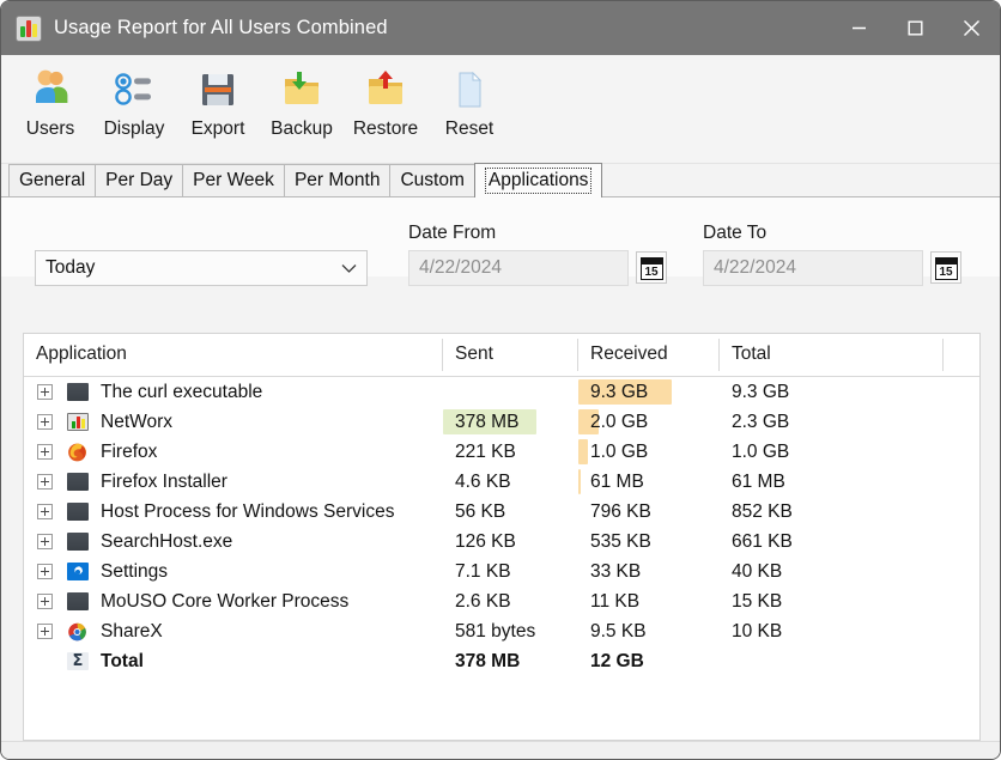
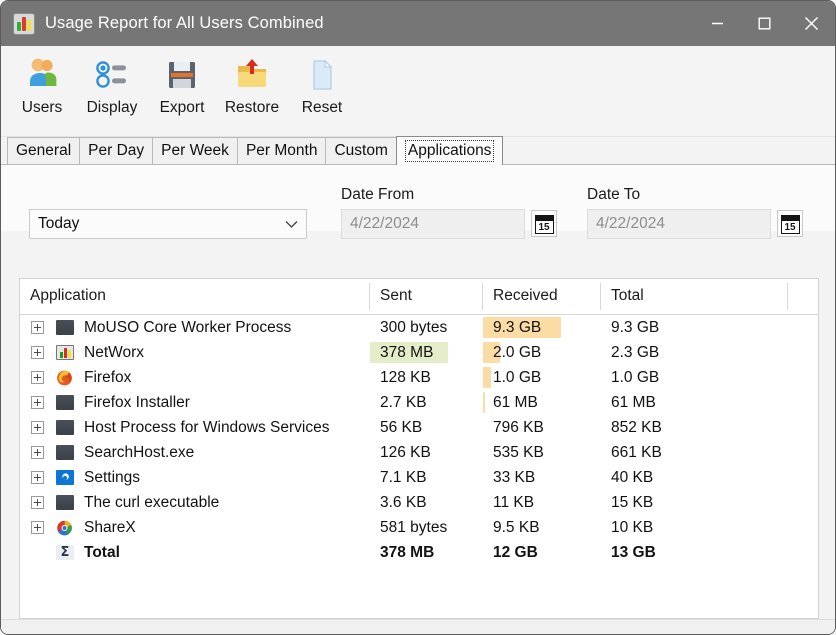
  Usage Report for All Users Combined
  Users
  Display
  Export
- Backup
  Restore
  Reset
  General
  Per Day
  Per Week
  Per Month
  Custom
  Applications
  Date From
  Date To
  Today
  4/22/2024
  15
  4/22/2024
  15
  Application
  Sent
  Received
  Total
- The curl executable
+ MoUSO Core Worker Process
+ 300 bytes
  9.3 GB
  9.3 GB
  NetWorx
  378 MB
  2.0 GB
  2.3 GB
  Firefox
- 221 KB
+ 128 KB
  1.0 GB
  1.0 GB
  Firefox Installer
- 4.6 KB
+ 2.7 KB
  61 MB
  61 MB
  Host Process for Windows Services
  56 KB
  796 KB
  852 KB
  SearchHost.exe
  126 KB
  535 KB
  661 KB
  Settings
  7.1 KB
  33 KB
  40 KB
- MoUSO Core Worker Process
+ The curl executable
- 2.6 KB
+ 3.6 KB
  11 KB
  15 KB
  ShareX
  581 bytes
  9.5 KB
  10 KB
  Σ
  Total
  378 MB
  12 GB
+ 13 GB
